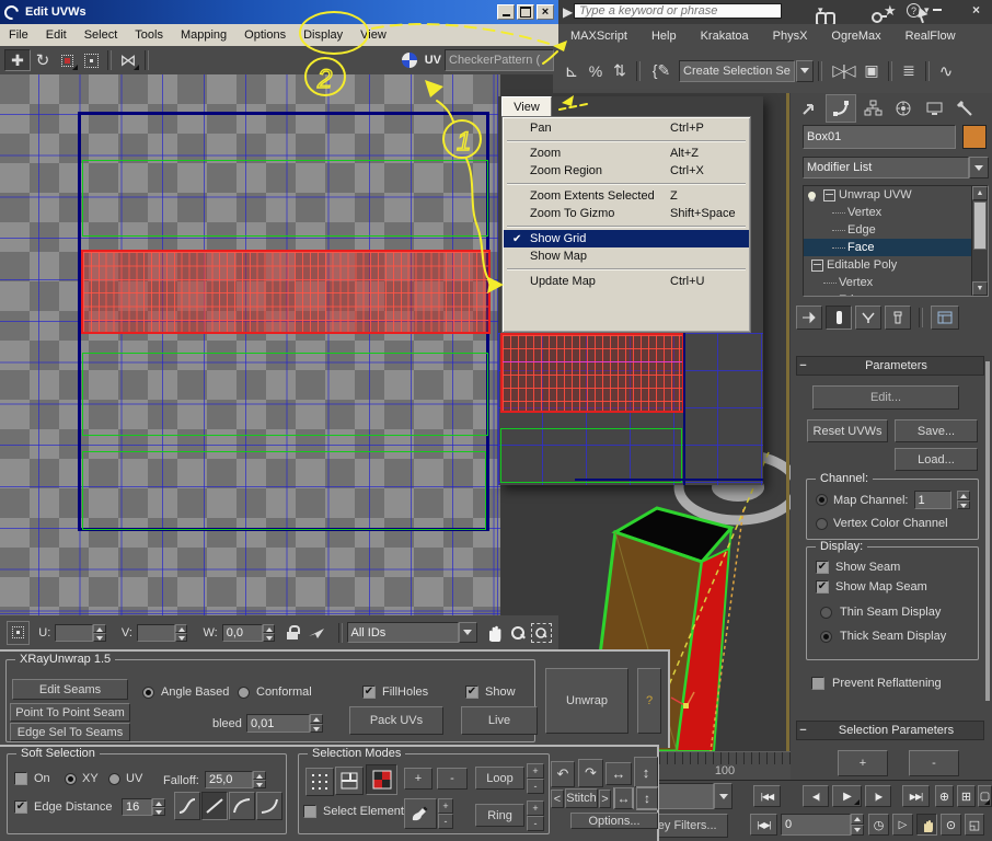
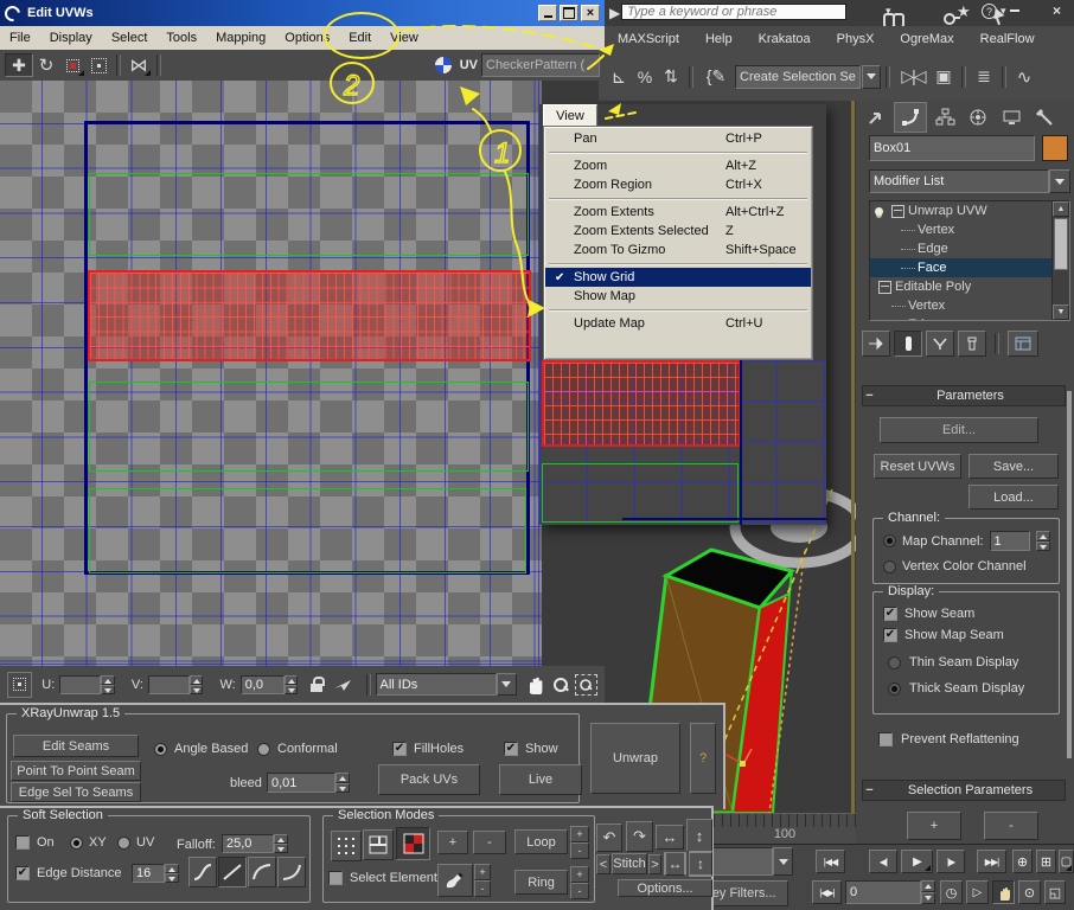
  ▶
  Type a keyword or phrase
  ▾
  ★
  ?
  ▾
  ×
  MAXScript
  Help
  Krakatoa
  PhysX
  OgreMax
  RealFlow
  ⊾
  %
  ⇅
  {✎
  Create Selection Se
  ▷|◁
  ▣
  ≣
  ∿
  100
  ey Filters...
  |◀◀
  ◀|
  ▶
  |▶
  ▶▶|
  ⊕
  ⊞
  ▢
  |◀▶|
  0
  ◷
  ▷
  ⊙
  ◱
  Box01
  Modifier List
  Unwrap UVW
  Vertex
  Edge
  Face
  Editable Poly
  Vertex
  −
  Parameters
  Edit...
  Reset UVWs
  Save...
  Load...
  Channel:
  Map Channel:
  1
  Vertex Color Channel
  Display:
  Show Seam
  Show Map Seam
  Thin Seam Display
  Thick Seam Display
  Prevent Reflattening
  −
  Selection Parameters
  +
  -
  Edit UVWs
  ×
  File
- Edit
+ Display
  Select
  Tools
  Mapping
  Options
- Display
+ Edit
  View
  ✚
  ↻
  ⋈
  UV
  CheckerPattern (
  U:
  V:
  W:
  0,0
  All IDs
  View
  Pan
  Ctrl+P
  Zoom
  Alt+Z
  Zoom Region
  Ctrl+X
+ Zoom Extents
+ Alt+Ctrl+Z
  Zoom Extents Selected
  Z
  Zoom To Gizmo
  Shift+Space
  Show Grid
  Show Map
  Update Map
  Ctrl+U
  XRayUnwrap 1.5
  Edit Seams
  Point To Point Seam
  Edge Sel To Seams
  Angle Based
  Conformal
  FillHoles
  Show
  bleed
  0,01
  Pack UVs
  Live
  Unwrap
  ?
  Soft Selection
  On
  XY
  UV
  Falloff:
  25,0
  Edge Distance
  16
  Selection Modes
  Select Element
  +
  -
  +
  -
  Loop
  +
  -
  Ring
  +
  -
  ↶
  ↷
  ↔
  ↕
  <
  Stitch
  >
  ↔
  ↕
  Options...
  2
  1
